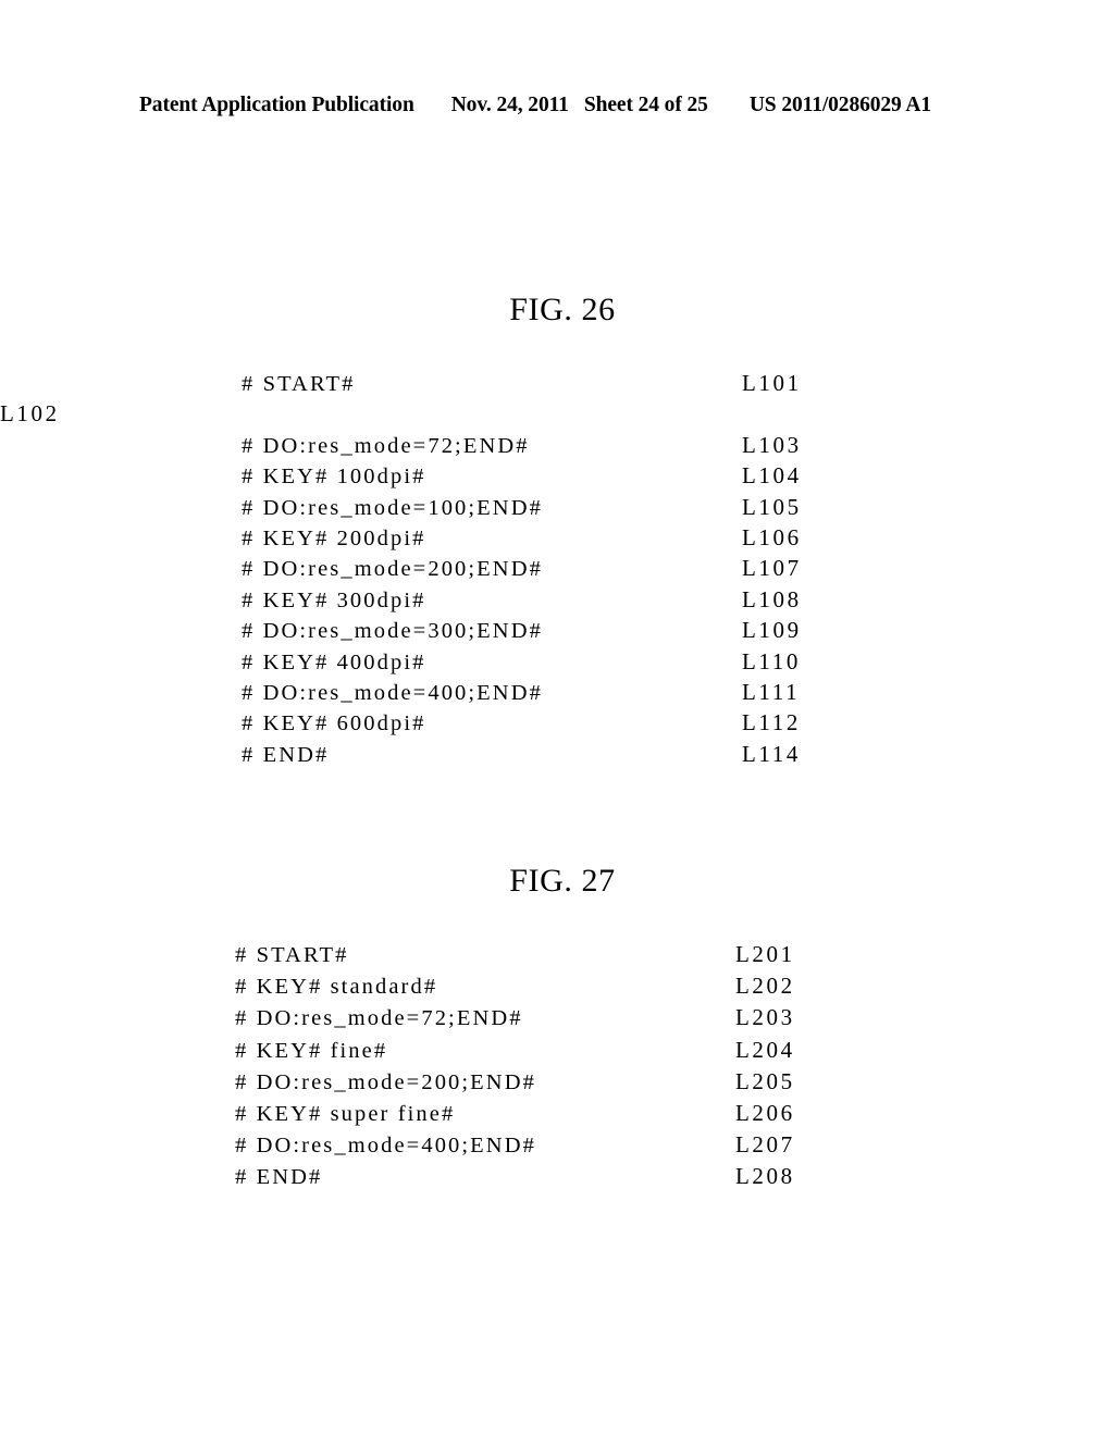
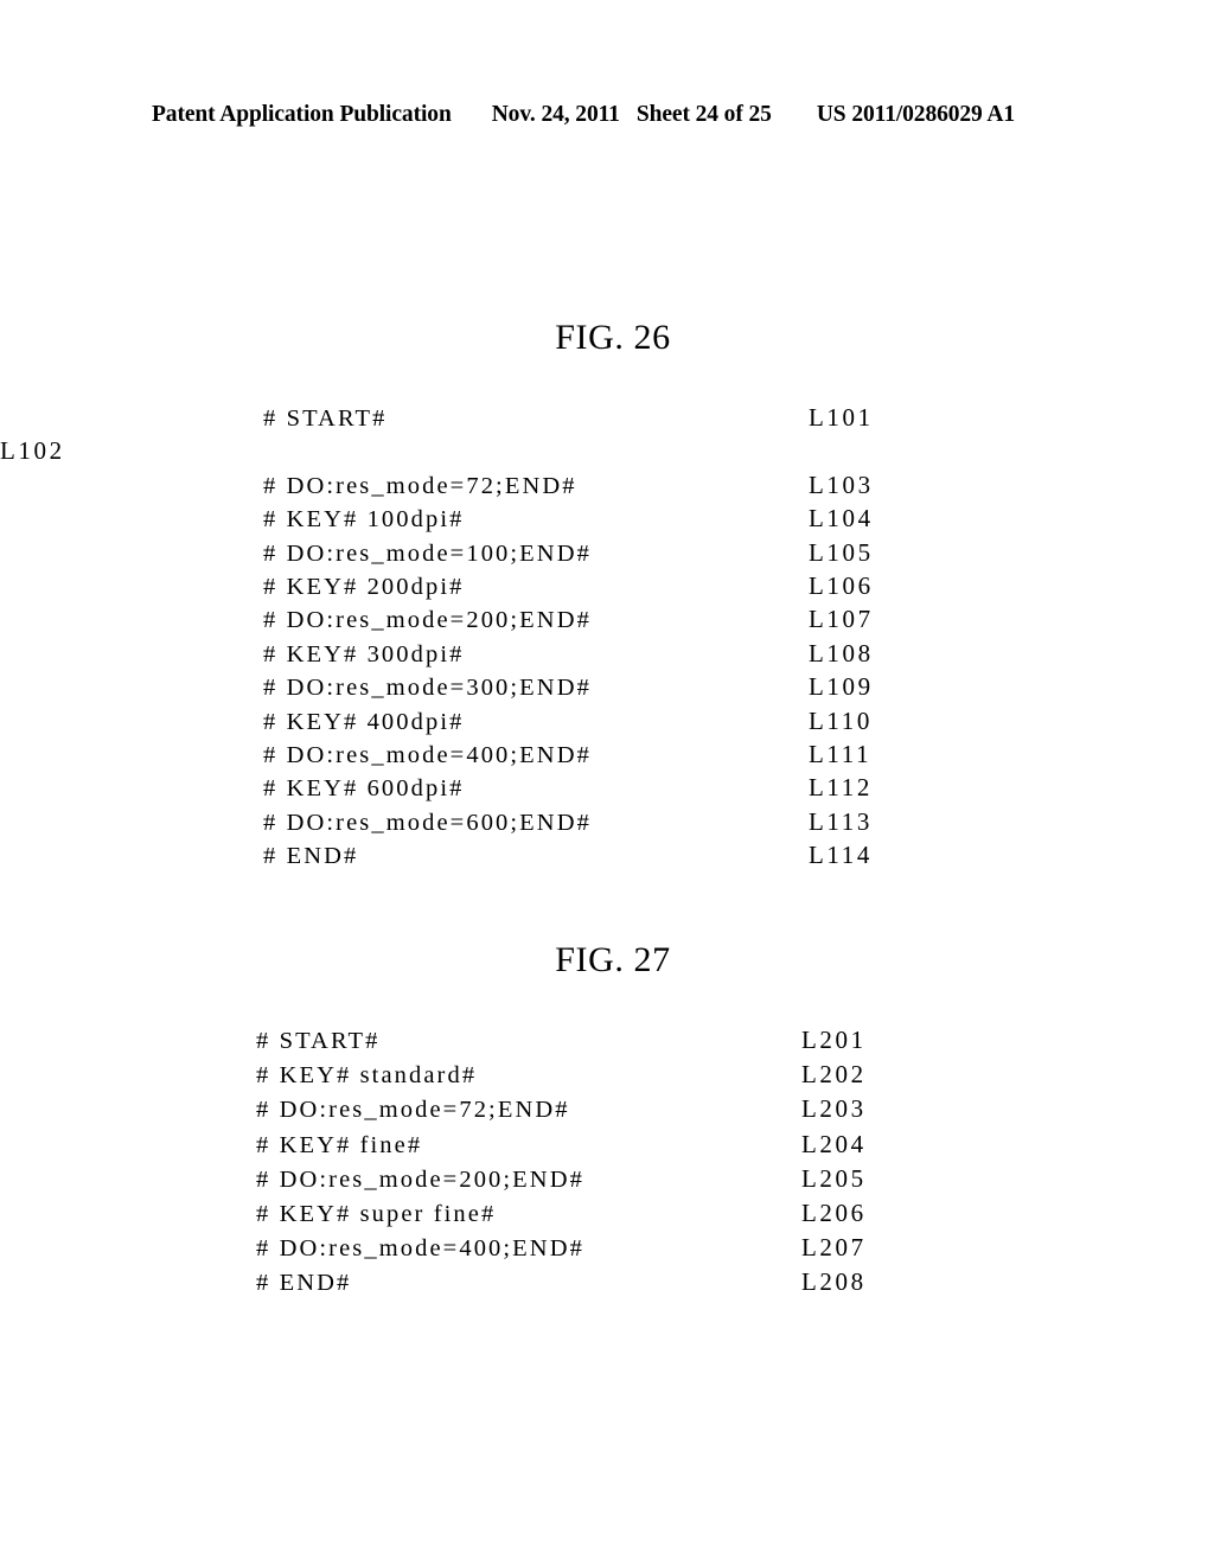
  Patent Application Publication
  Nov. 24, 2011
  Sheet 24 of 25
  US 2011/0286029 A1
  FIG. 26
  # START#
  L101
  L102
  # DO:res_mode=72;END#
  L103
  # KEY# 100dpi#
  L104
  # DO:res_mode=100;END#
  L105
  # KEY# 200dpi#
  L106
  # DO:res_mode=200;END#
  L107
  # KEY# 300dpi#
  L108
  # DO:res_mode=300;END#
  L109
  # KEY# 400dpi#
  L110
  # DO:res_mode=400;END#
  L111
  # KEY# 600dpi#
  L112
+ # DO:res_mode=600;END#
+ L113
  # END#
  L114
  FIG. 27
  # START#
  L201
  # KEY# standard#
  L202
  # DO:res_mode=72;END#
  L203
  # KEY# fine#
  L204
  # DO:res_mode=200;END#
  L205
  # KEY# super fine#
  L206
  # DO:res_mode=400;END#
  L207
  # END#
  L208
